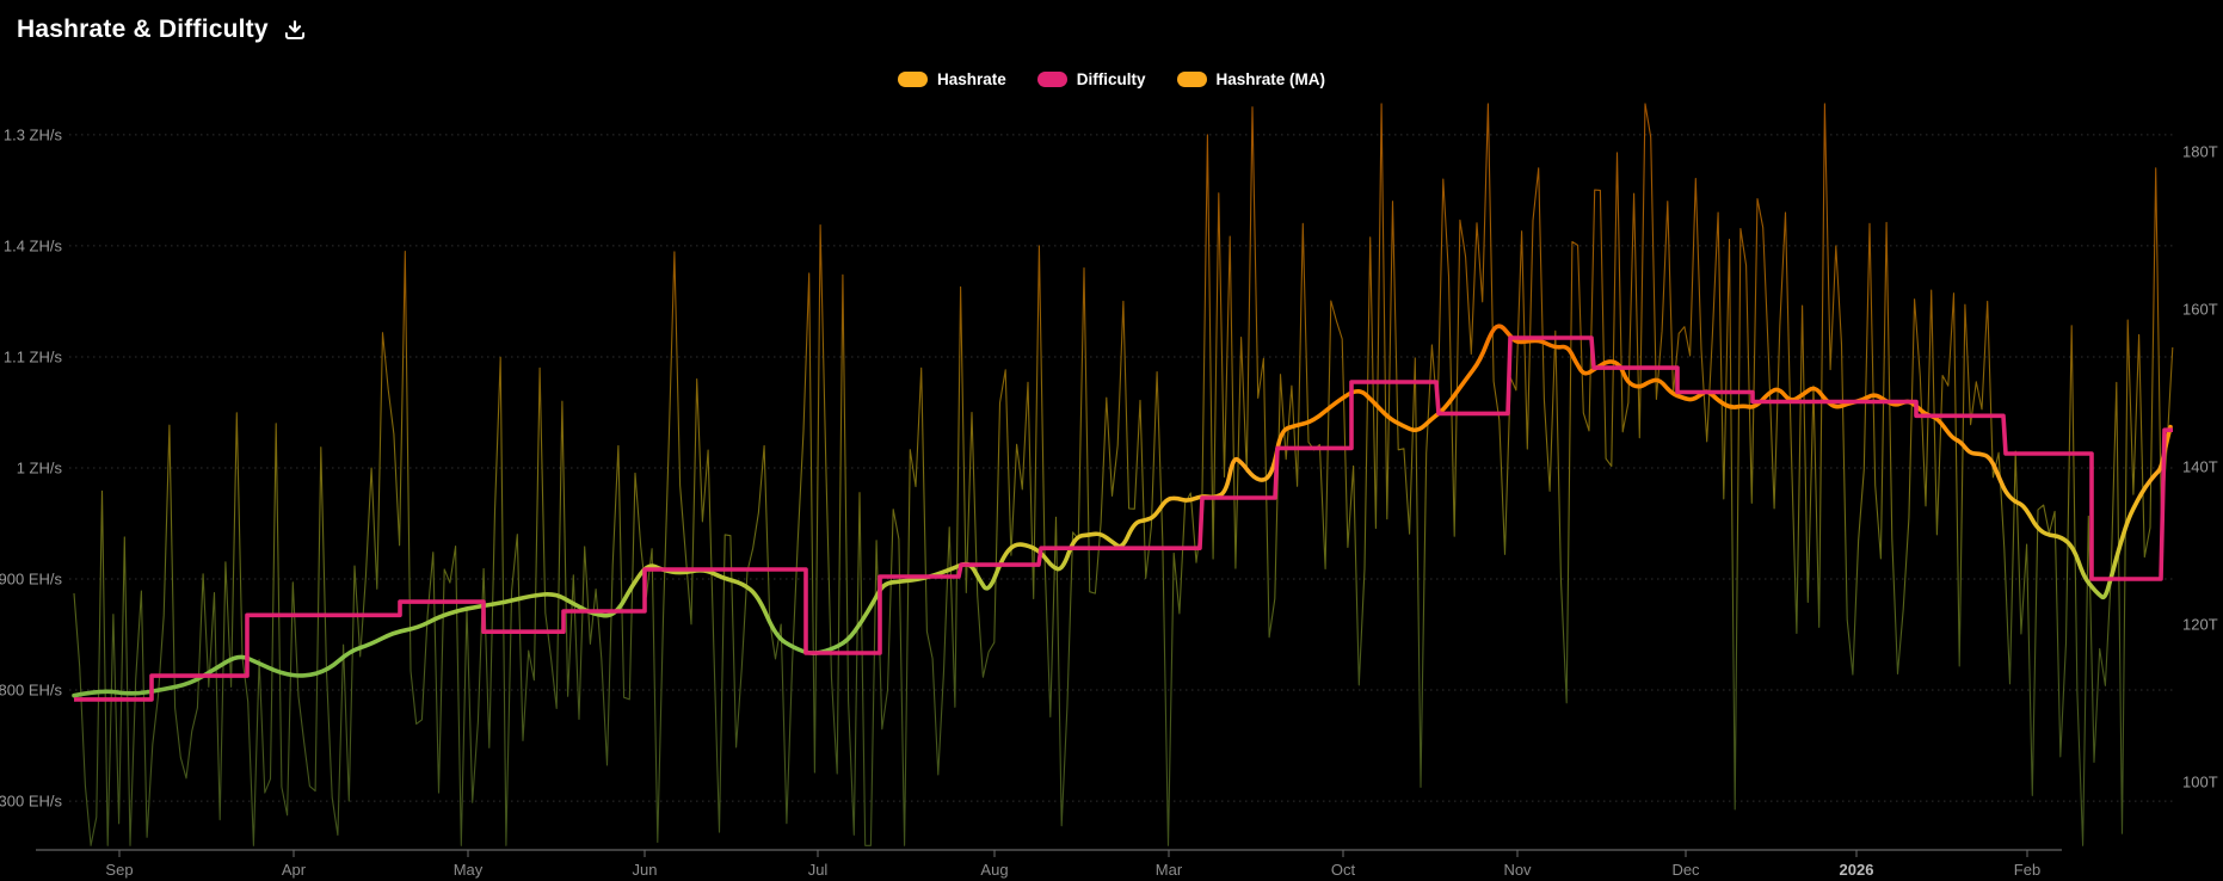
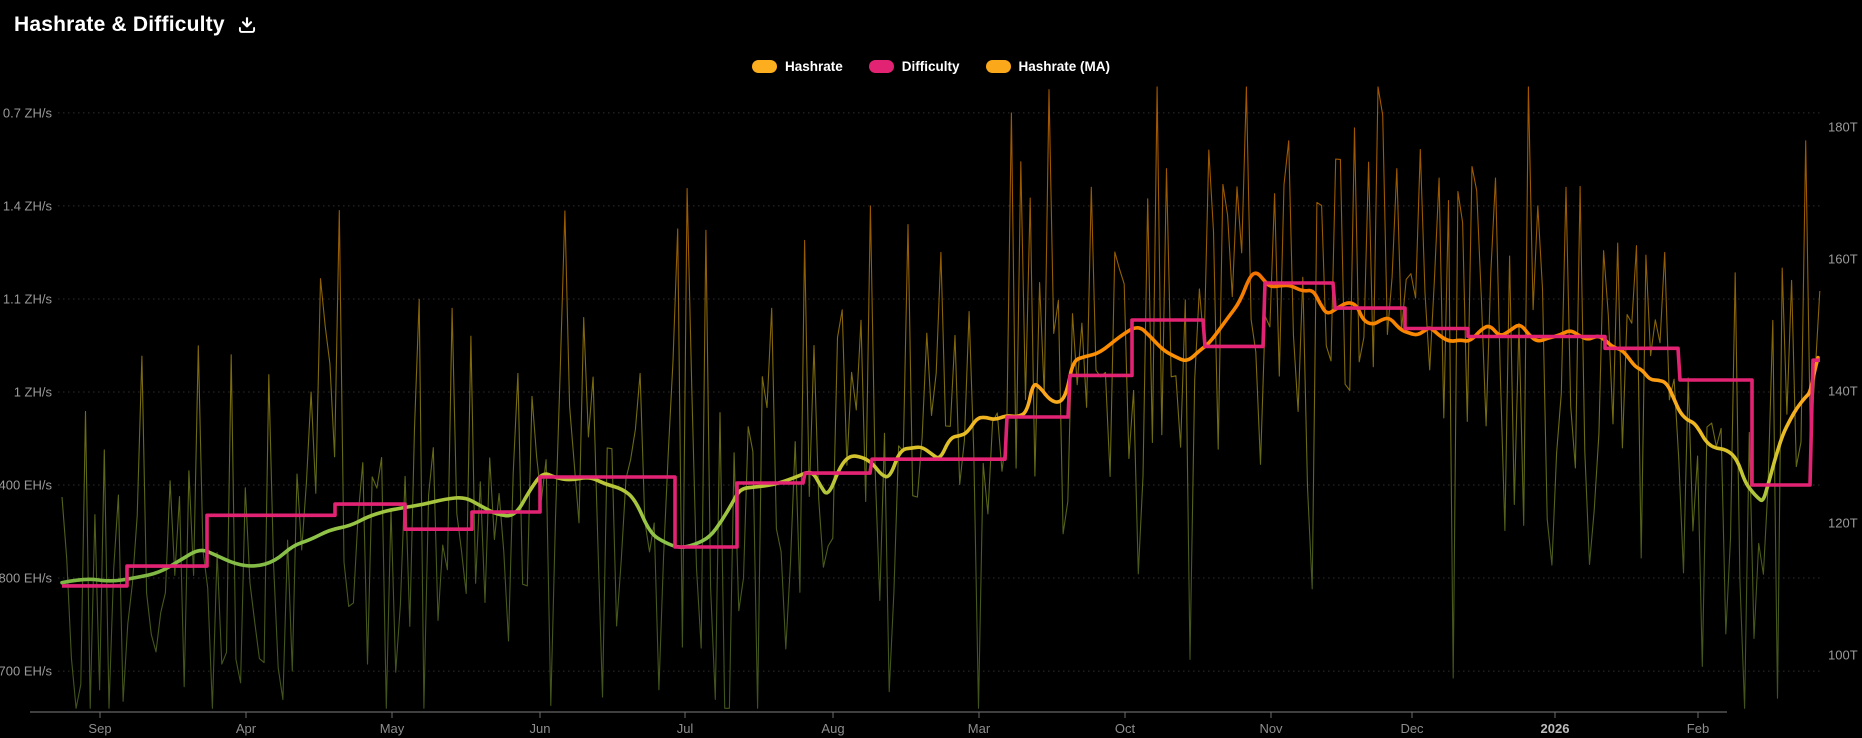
  Hashrate & Difficulty
  Hashrate
  Difficulty
  Hashrate (MA)
- 1.3 ZH/s
+ 0.7 ZH/s
  1.4 ZH/s
  1.1 ZH/s
  1 ZH/s
- 900 EH/s
+ 400 EH/s
  800 EH/s
- 300 EH/s
+ 700 EH/s
  180T
  160T
  140T
  120T
  100T
  Sep
  Apr
  May
  Jun
  Jul
  Aug
  Mar
  Oct
  Nov
  Dec
  2026
  Feb
